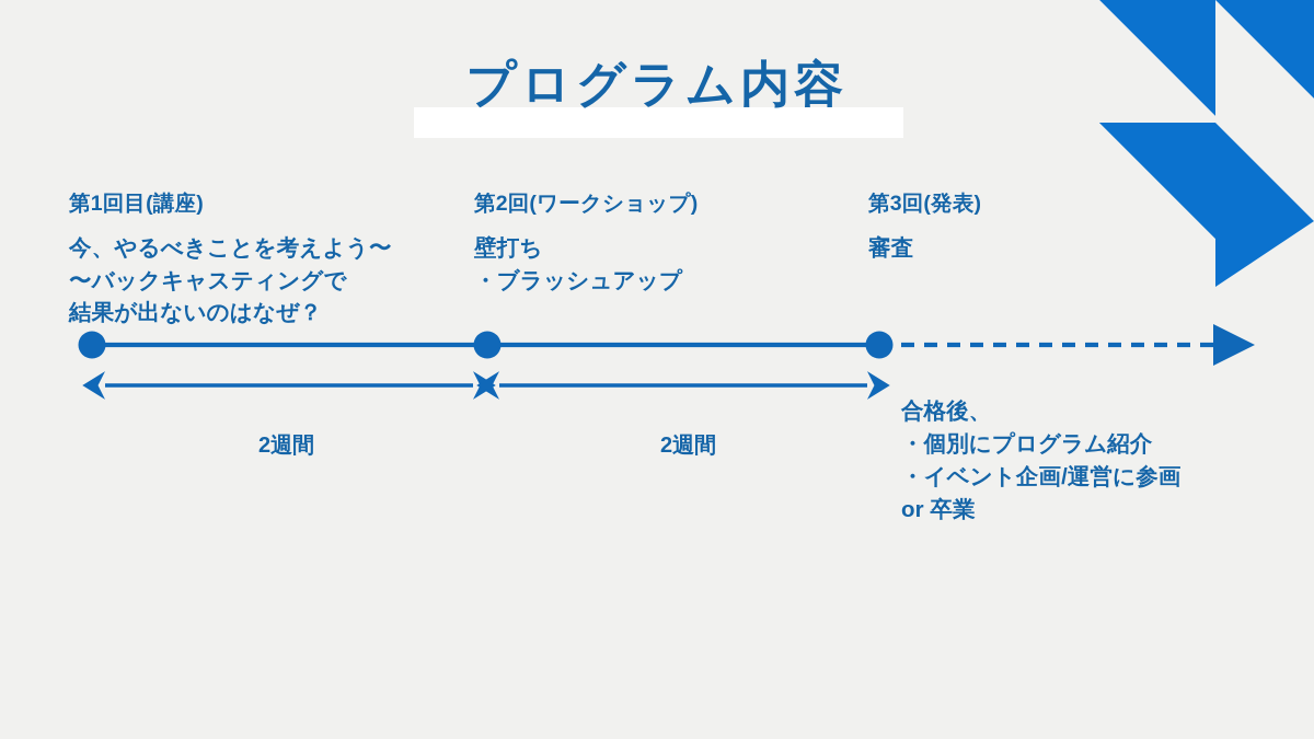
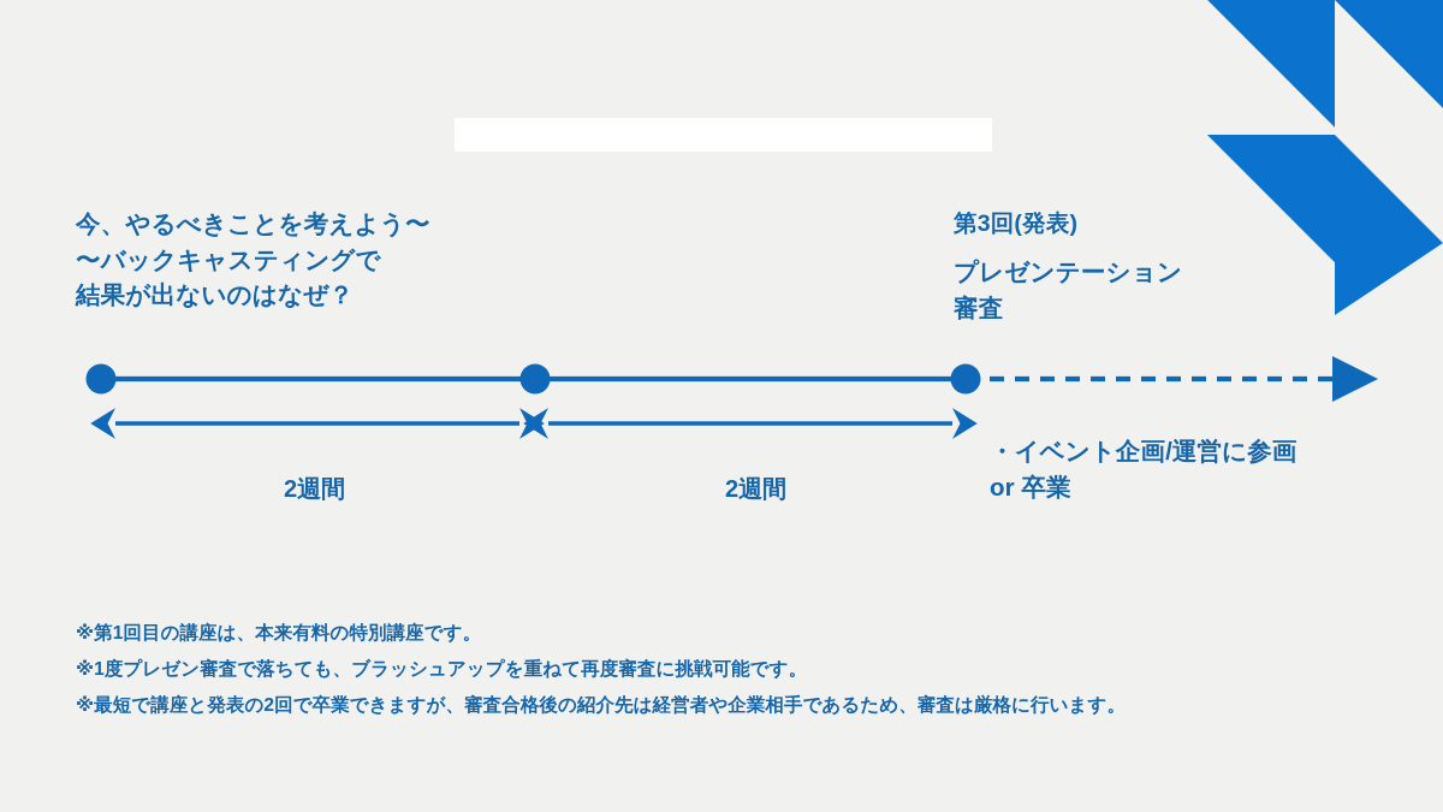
- プログラム内容
- 第1回目(講座)
  今、やるべきことを考えよう〜
  〜バックキャスティングで
  結果が出ないのはなぜ？
- 第2回(ワークショップ)
- 壁打ち
- ・ブラッシュアップ
  第3回(発表)
+ プレゼンテーション
  審査
  2週間
  2週間
- 合格後、
- ・個別にプログラム紹介
  ・イベント企画/運営に参画
  or 卒業
+ ※第1回目の講座は、本来有料の特別講座です。
+ ※1度プレゼン審査で落ちても、ブラッシュアップを重ねて再度審査に挑戦可能です。
+ ※最短で講座と発表の2回で卒業できますが、審査合格後の紹介先は経営者や企業相手であるため、審査は厳格に行います。
